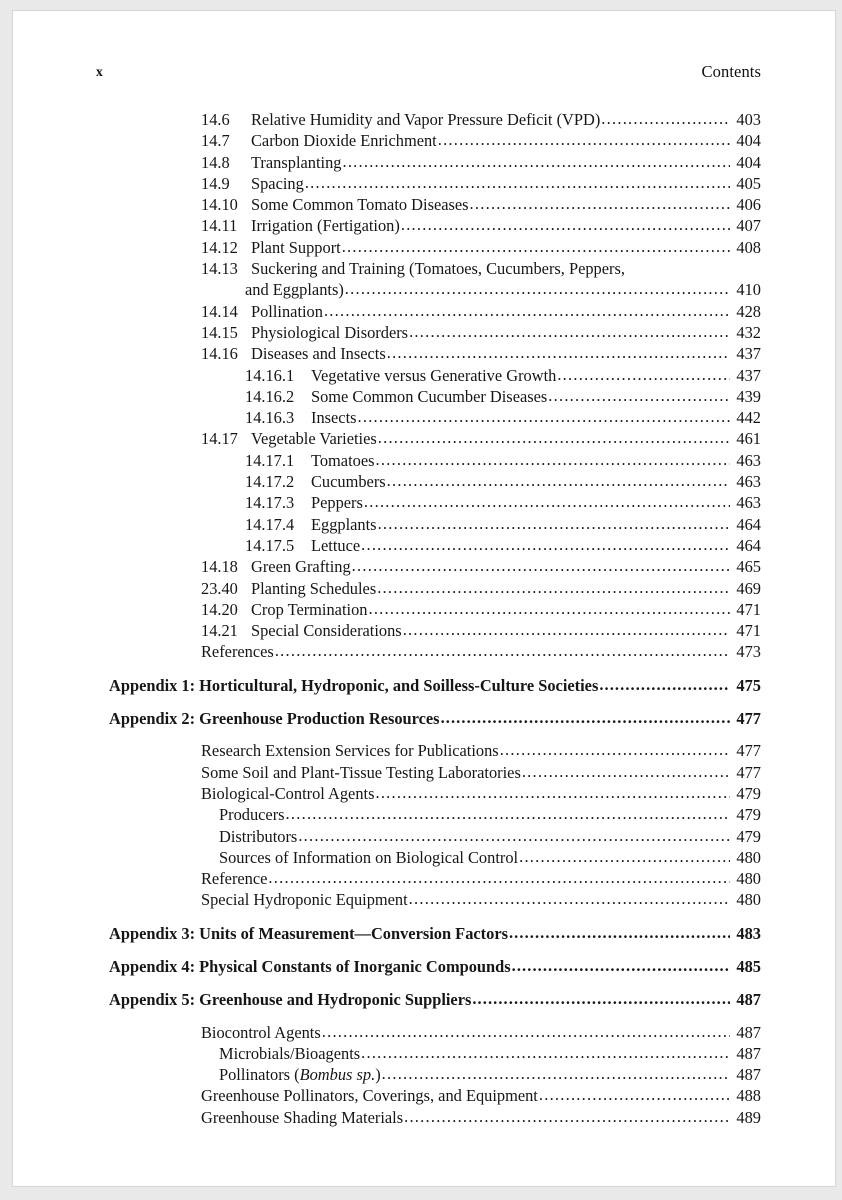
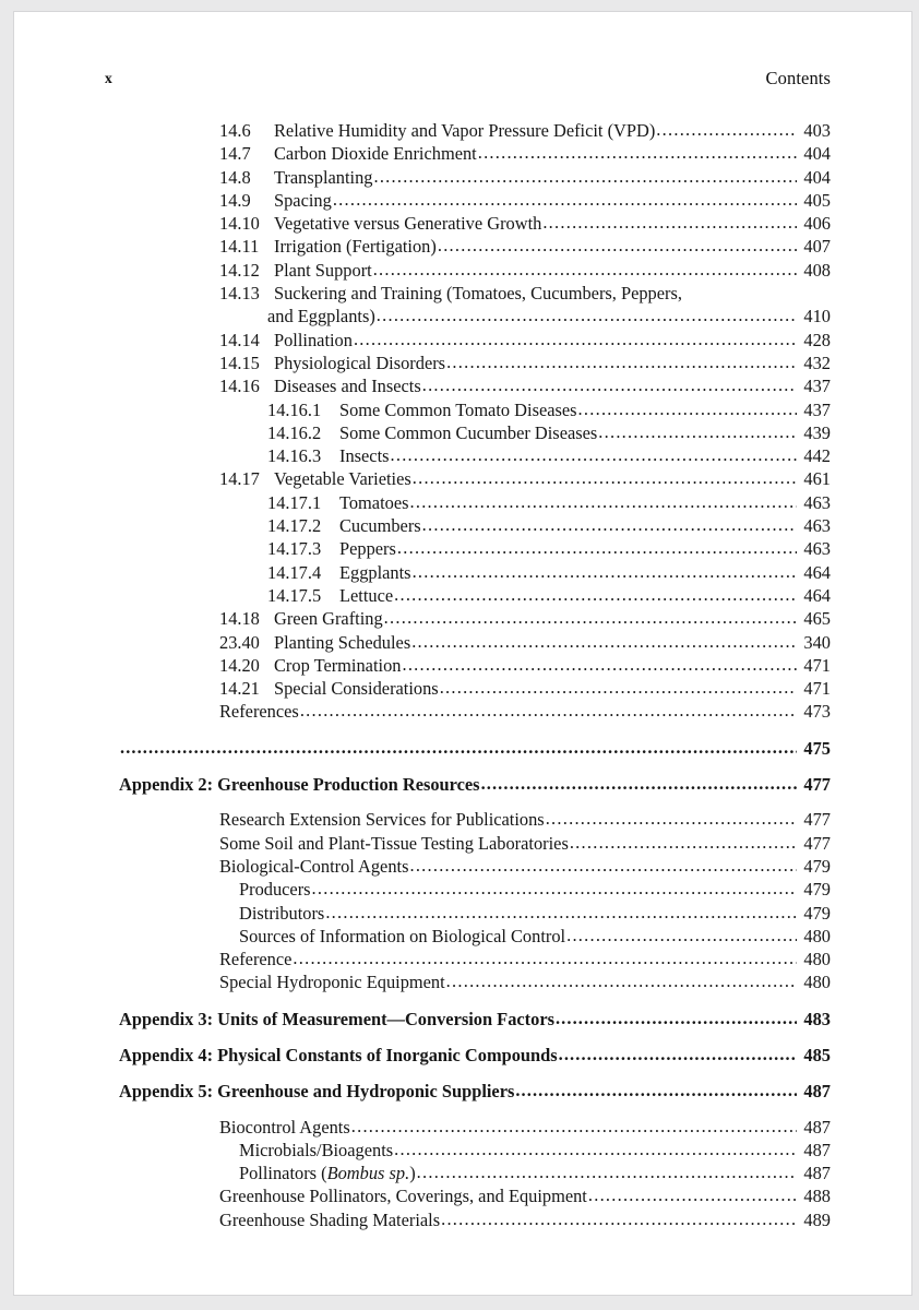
  x
  Contents
  14.6
  Relative Humidity and Vapor Pressure Deficit (VPD)
  403
  14.7
  Carbon Dioxide Enrichment
  404
  14.8
  Transplanting
  404
  14.9
  Spacing
  405
  14.10
- Some Common Tomato Diseases
+ Vegetative versus Generative Growth
  406
  14.11
  Irrigation (Fertigation)
  407
  14.12
  Plant Support
  408
  14.13
  Suckering and Training (Tomatoes, Cucumbers, Peppers,
  and Eggplants)
  410
  14.14
  Pollination
  428
  14.15
  Physiological Disorders
  432
  14.16
  Diseases and Insects
  437
  14.16.1
- Vegetative versus Generative Growth
+ Some Common Tomato Diseases
  437
  14.16.2
  Some Common Cucumber Diseases
  439
  14.16.3
  Insects
  442
  14.17
  Vegetable Varieties
  461
  14.17.1
  Tomatoes
  463
  14.17.2
  Cucumbers
  463
  14.17.3
  Peppers
  463
  14.17.4
  Eggplants
  464
  14.17.5
  Lettuce
  464
  14.18
  Green Grafting
  465
  23.40
  Planting Schedules
- 469
+ 340
  14.20
  Crop Termination
  471
  14.21
  Special Considerations
  471
  References
  473
- Appendix 1: Horticultural, Hydroponic, and Soilless-Culture Societies
  475
  Appendix 2: Greenhouse Production Resources
  477
  Research Extension Services for Publications
  477
  Some Soil and Plant-Tissue Testing Laboratories
  477
  Biological-Control Agents
  479
  Producers
  479
  Distributors
  479
  Sources of Information on Biological Control
  480
  Reference
  480
  Special Hydroponic Equipment
  480
  Appendix 3: Units of Measurement—Conversion Factors
  483
  Appendix 4: Physical Constants of Inorganic Compounds
  485
  Appendix 5: Greenhouse and Hydroponic Suppliers
  487
  Biocontrol Agents
  487
  Microbials/Bioagents
  487
  Pollinators (Bombus sp.)
  487
  Greenhouse Pollinators, Coverings, and Equipment
  488
  Greenhouse Shading Materials
  489
